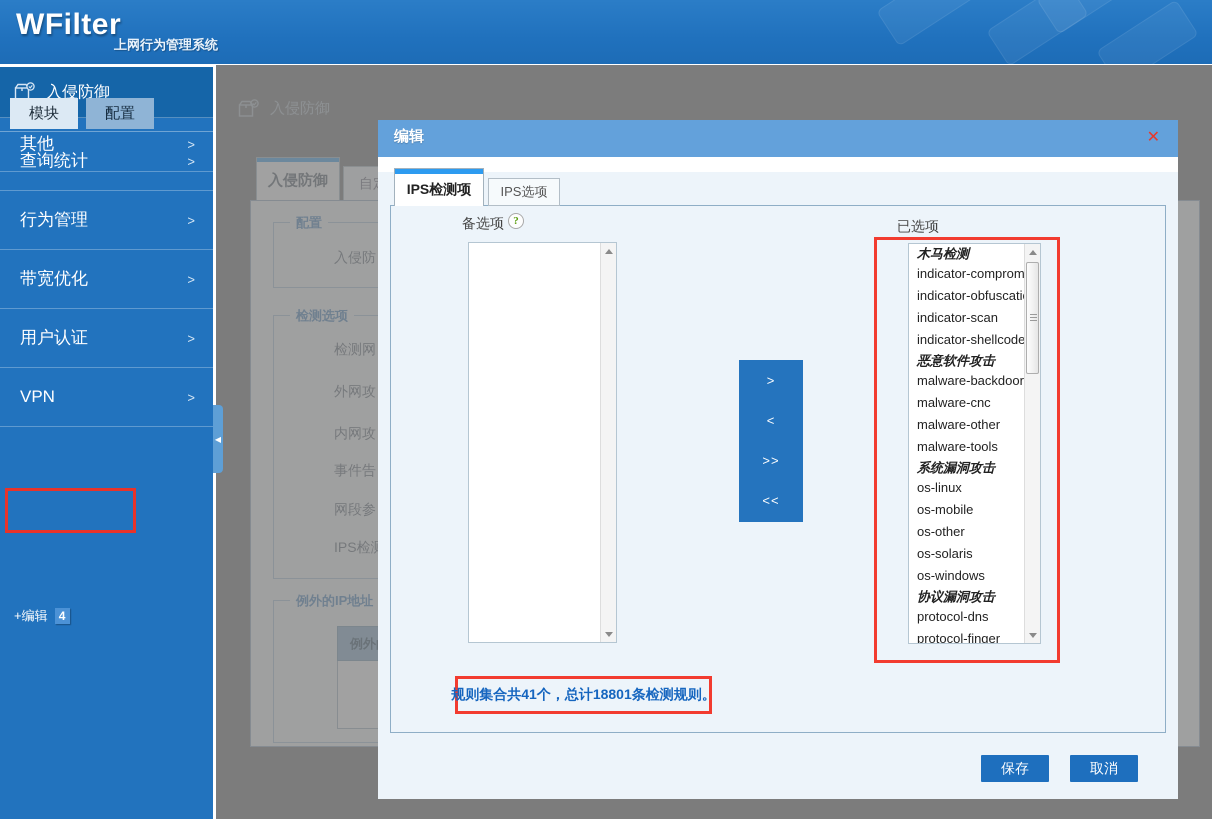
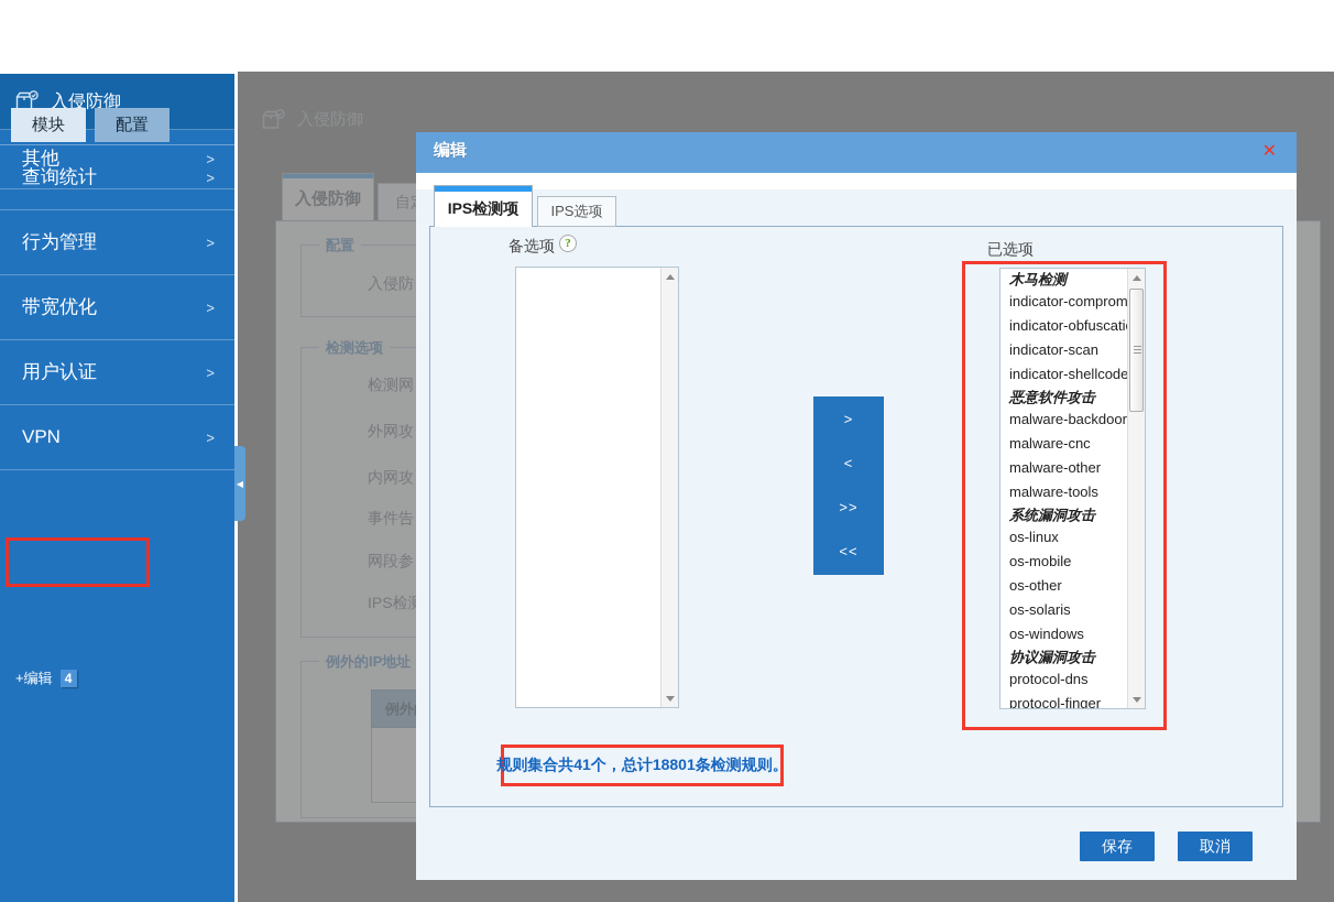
- WFilter
- 上网行为管理系统
  模块
  配置
  查询统计
  >
  行为管理
  >
  带宽优化
  >
  用户认证
  >
  VPN
  >
  入侵防御
  其他
  >
  +编辑
  4
  ◀
  入侵防御
  配置
  入侵防
  检测选项
  检测网
  外网攻
  内网攻
  事件告
  网段参
  IPS检
  例外的IP地址
  编辑
  ✕
  IPS检测项
  IPS选项
  备选项
  ?
  >
  <
  >>
  <<
  已选项
  木马检测
  indicator-comprom
  indicator-obfuscati
  indicator-scan
  indicator-shellcode
  恶意软件攻击
  malware-backdoor
  malware-cnc
  malware-other
  malware-tools
  系统漏洞攻击
  os-linux
  os-mobile
  os-other
  os-solaris
  os-windows
  协议漏洞攻击
  protocol-dns
  protocol-finger
  规则集合共41个，总计18801条检测规则。
  保存
  取消
